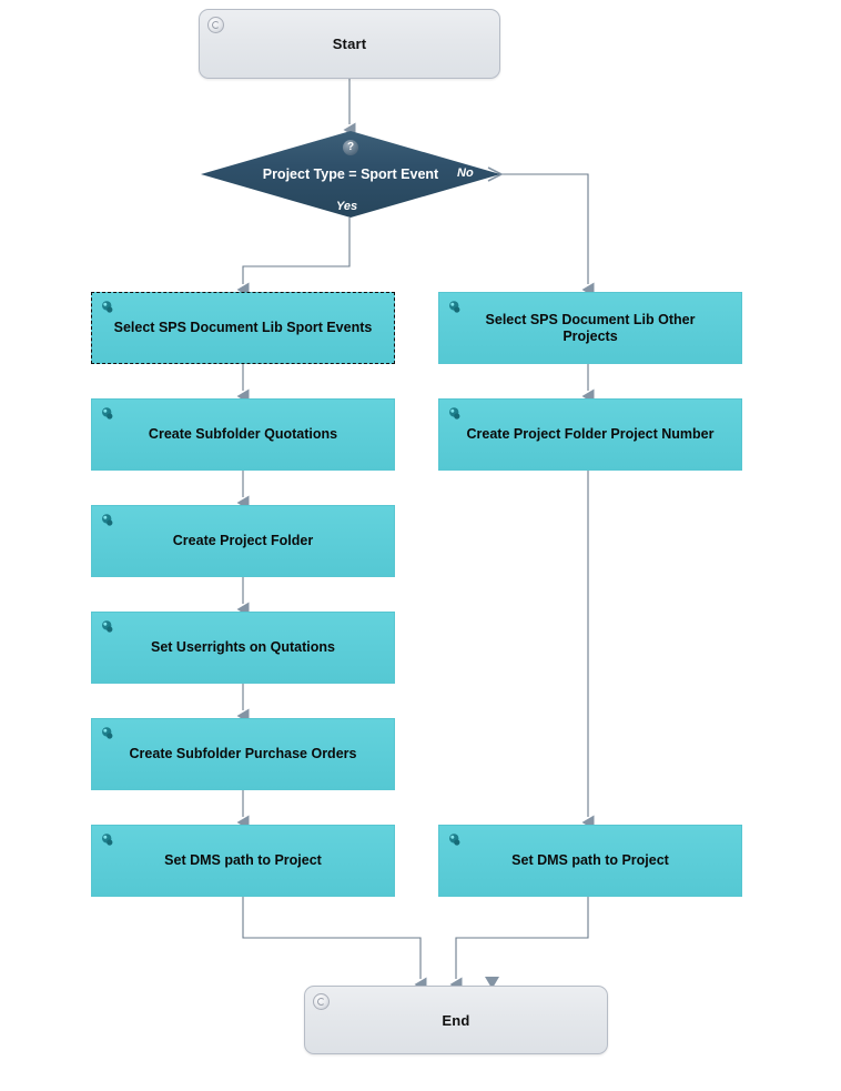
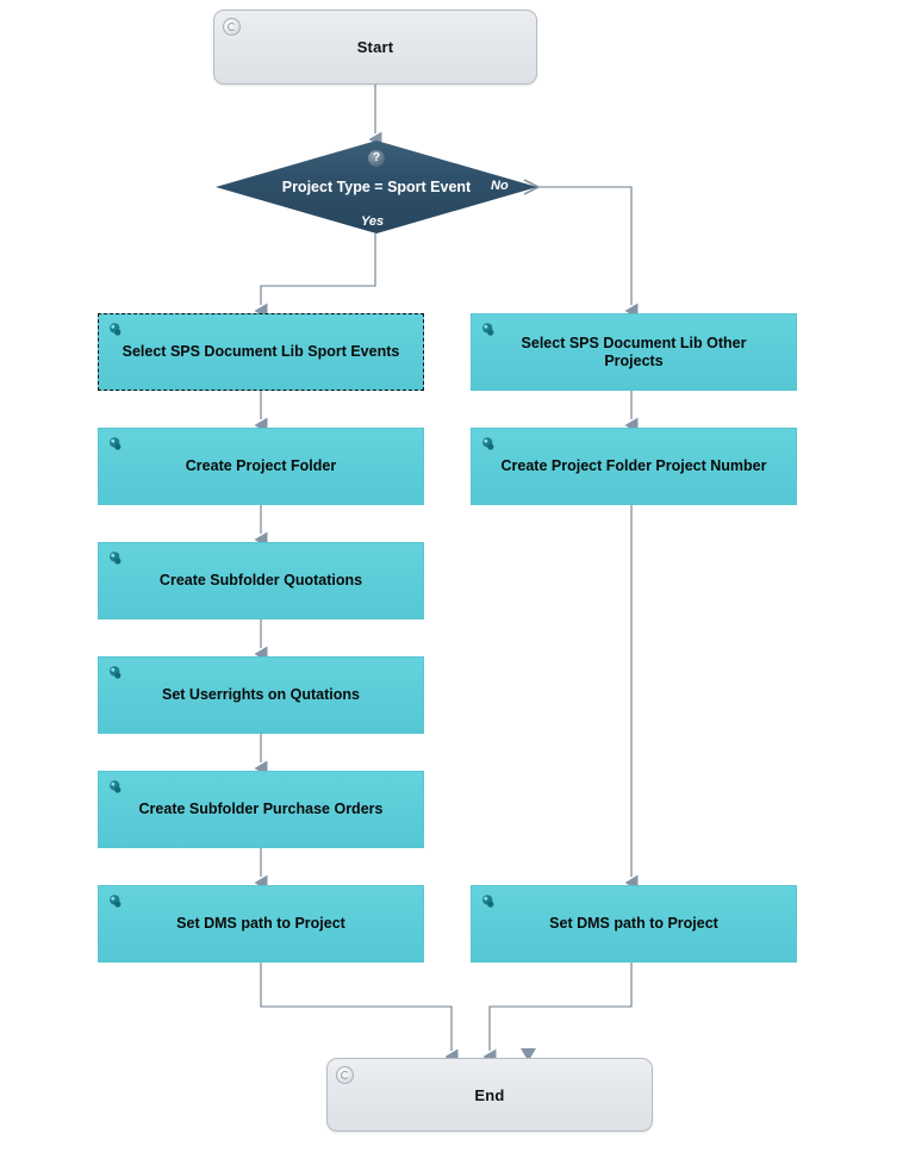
  Start
  ?
  Project Type = Sport Event
  No
  Yes
  Select SPS Document Lib Sport Events
  Select SPS Document Lib Other Projects
- Create Subfolder Quotations
+ Create Project Folder
  Create Project Folder Project Number
- Create Project Folder
+ Create Subfolder Quotations
  Set Userrights on Qutations
  Create Subfolder Purchase Orders
  Set DMS path to Project
  Set DMS path to Project
  End
